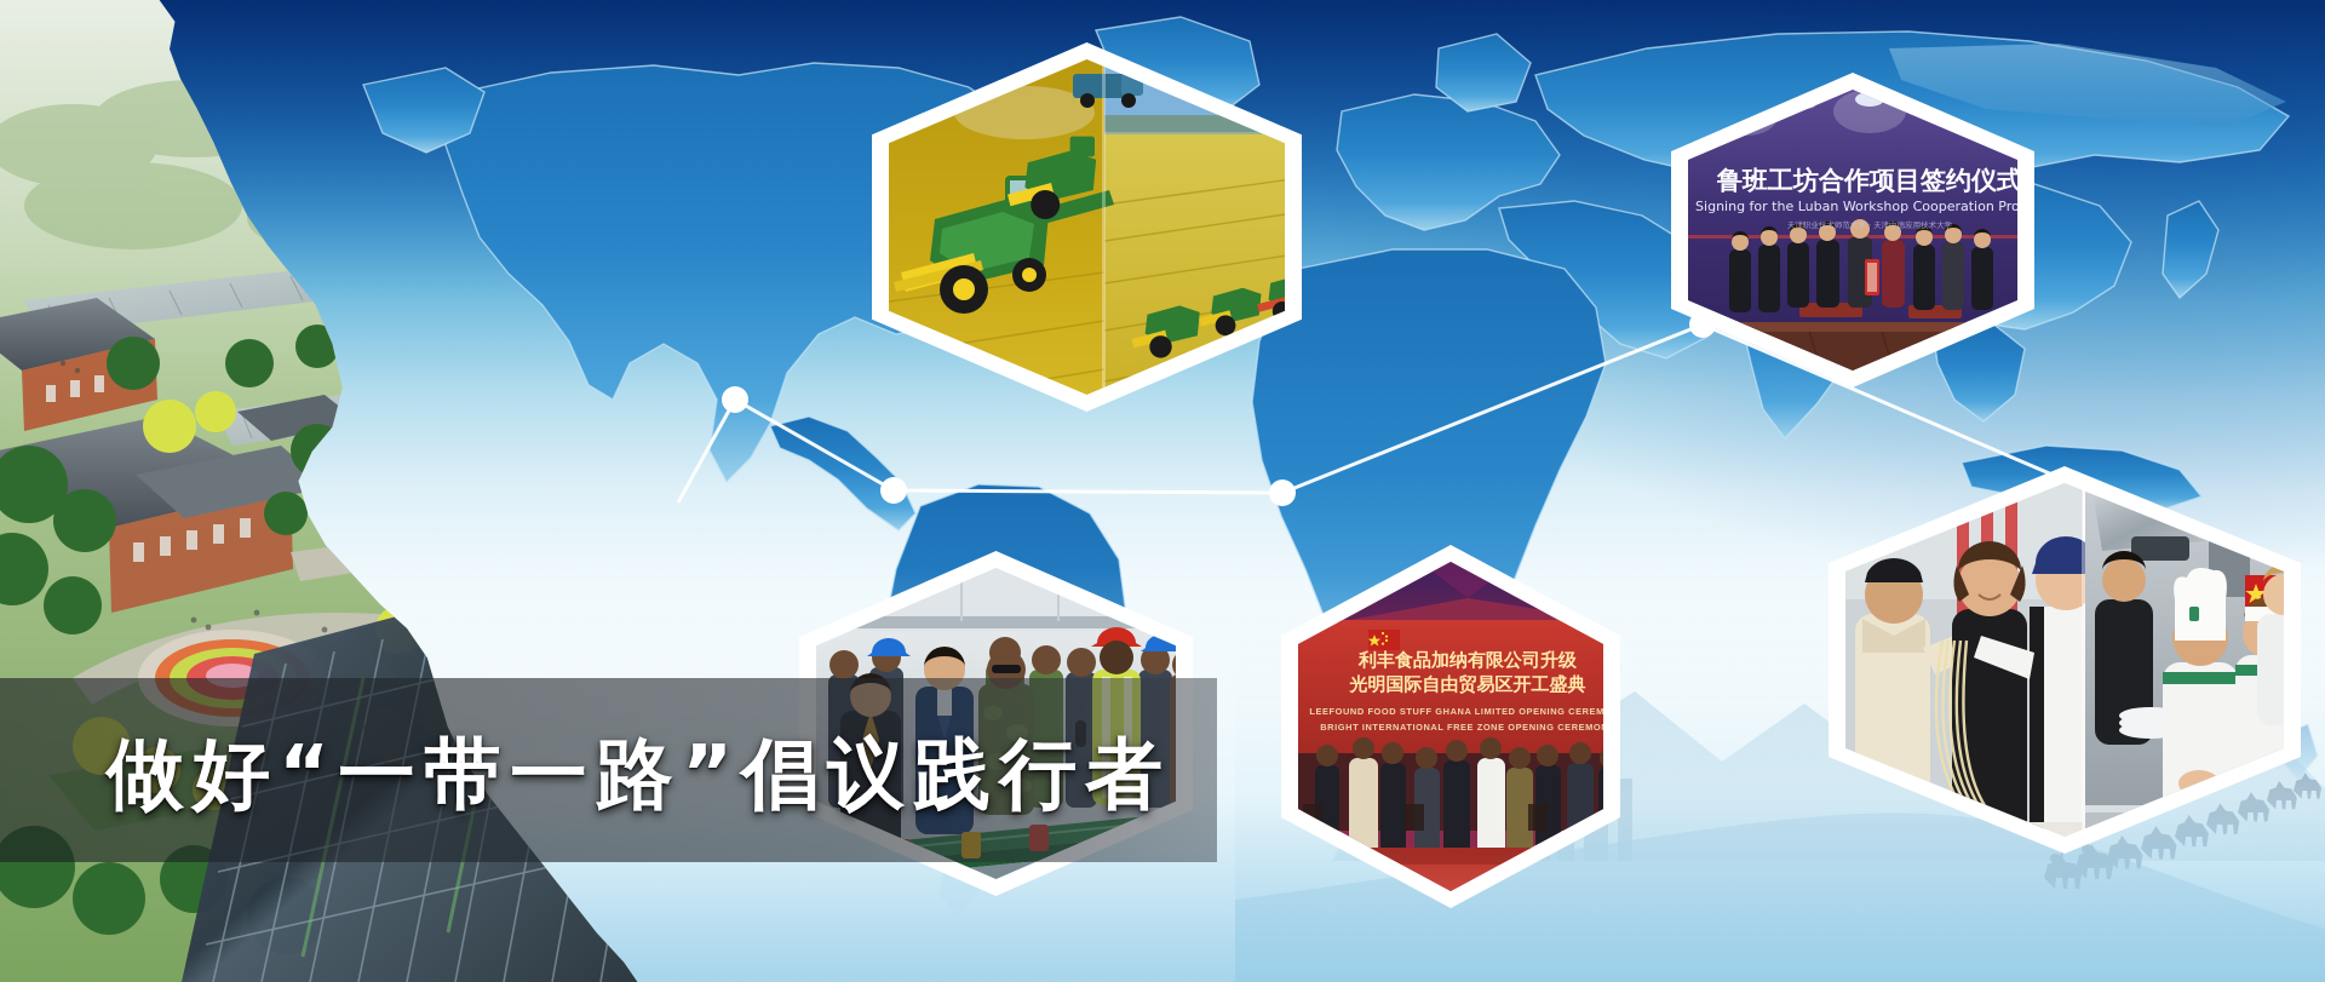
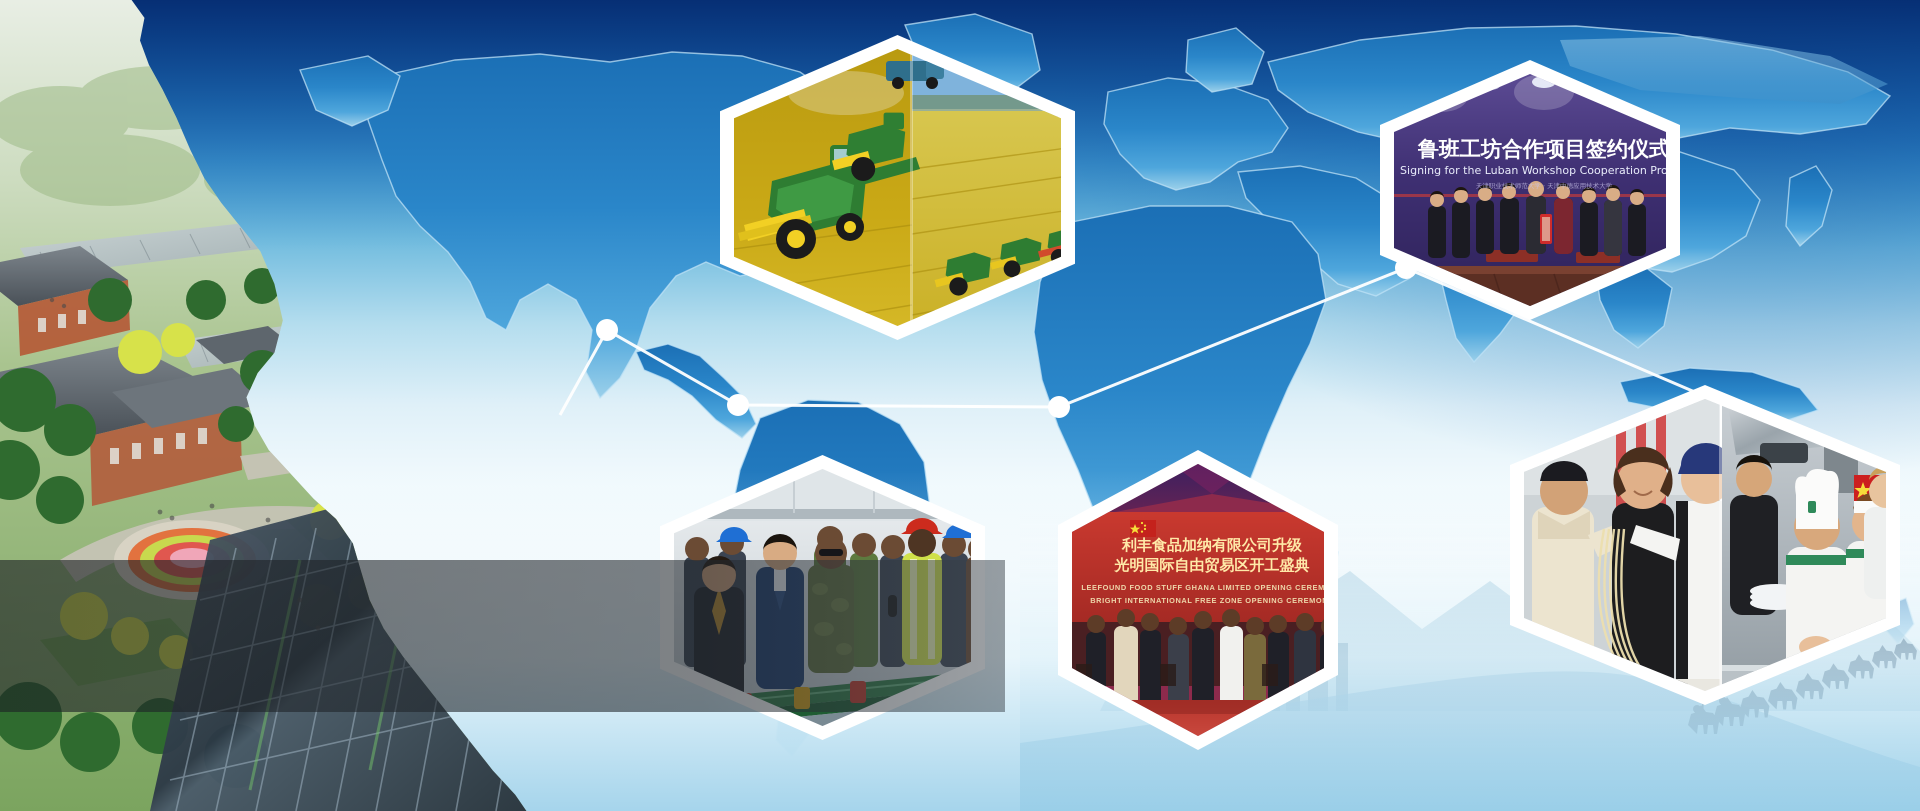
  鲁班工坊合作项目签约仪式
  Signing for the Luban Workshop Cooperation Pro
  天津职业技术师范大学 · 天津中德应用技术大学
  利丰食品加纳有限公司升级
  光明国际自由贸易区开工盛典
  LEEFOUND FOOD STUFF GHANA LIMITED OPENING CEREM
  BRIGHT INTERNATIONAL FREE ZONE OPENING CEREMO
- 做好“一带一路”倡议践行者
